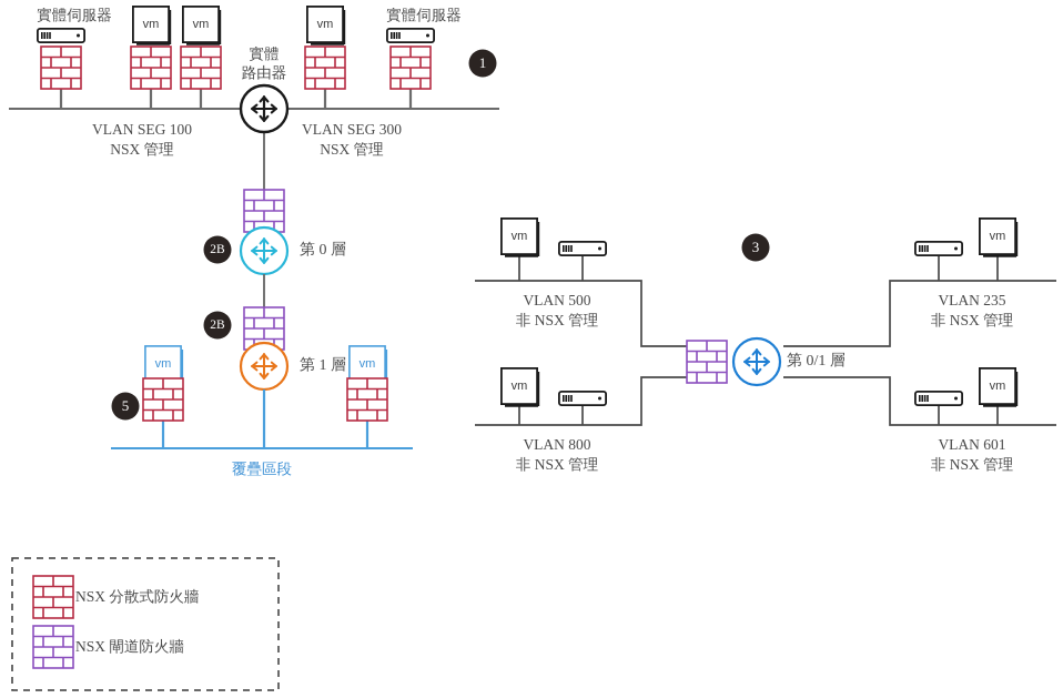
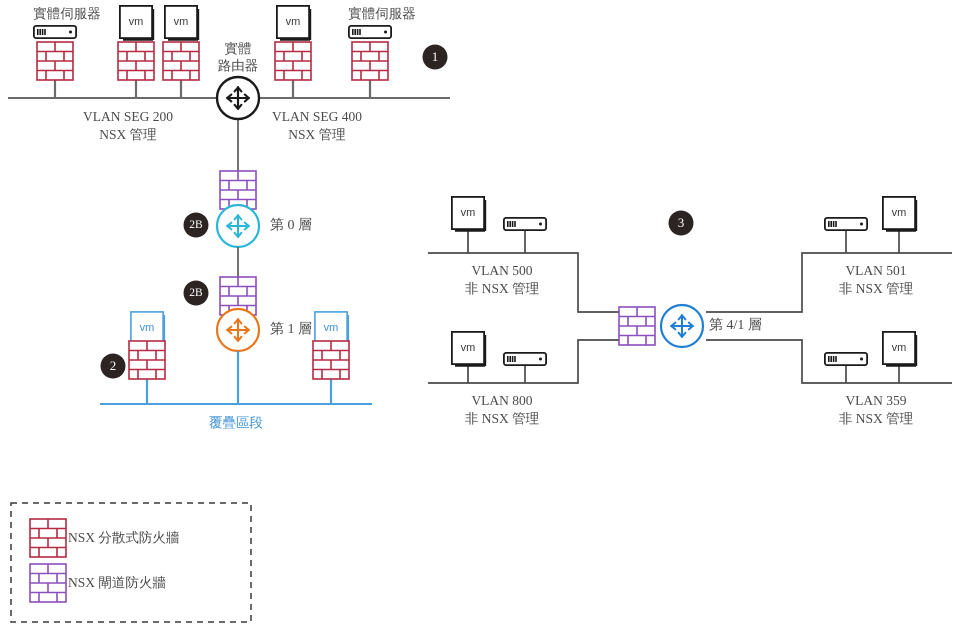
  實體伺服器
  實體伺服器
  實體
  路由器
- VLAN SEG 100
+ VLAN SEG 200
  NSX 管理
- VLAN SEG 300
+ VLAN SEG 400
  NSX 管理
  vm
  vm
  vm
  第 0 層
  第 1 層
  覆疊區段
  vm
  vm
- 第 0/1 層
+ 第 4/1 層
  VLAN 500
  非 NSX 管理
  VLAN 800
  非 NSX 管理
- VLAN 235
+ VLAN 501
  非 NSX 管理
- VLAN 601
+ VLAN 359
  非 NSX 管理
  vm
  vm
  vm
  vm
  1
  3
  2B
  2B
- 5
+ 2
  NSX 分散式防火牆
  NSX 閘道防火牆
